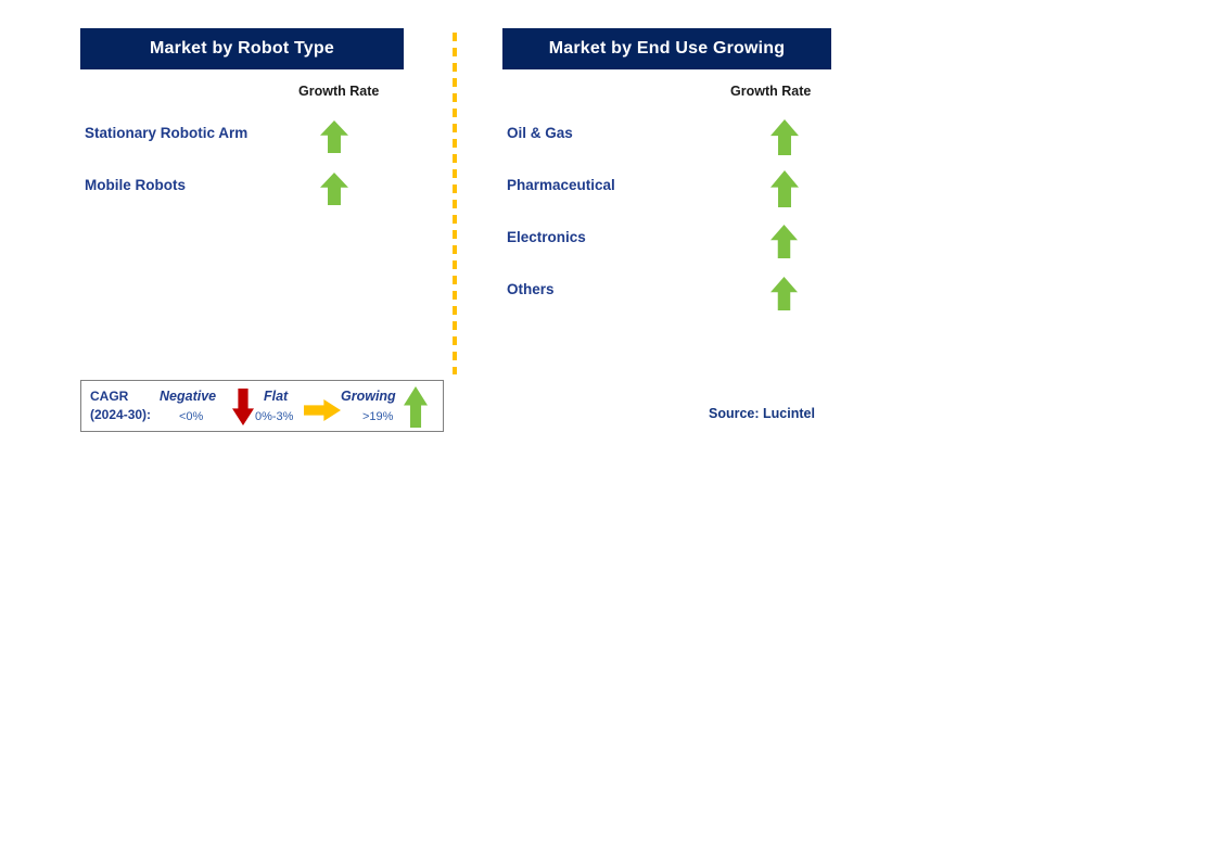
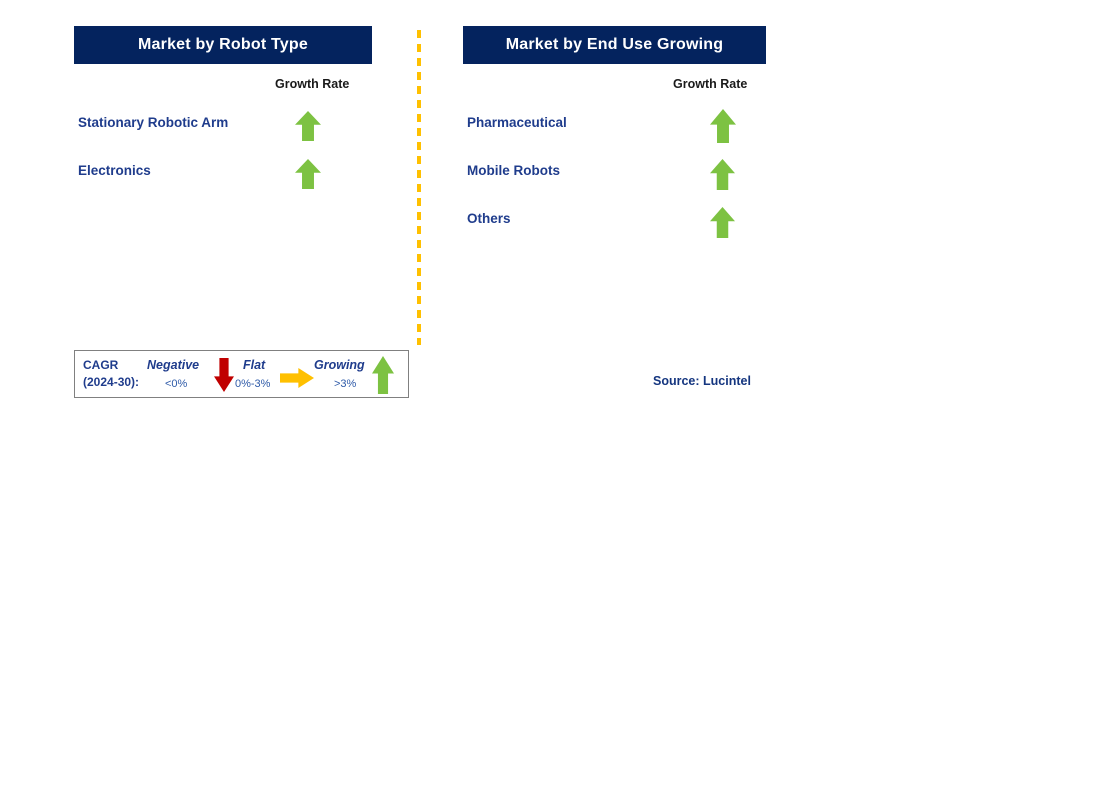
  Market by Robot Type
  Growth Rate
  Stationary Robotic Arm
- Mobile Robots
+ Electronics
  Market by End Use Growing
  Growth Rate
- Oil & Gas
  Pharmaceutical
- Electronics
+ Mobile Robots
  Others
  CAGR
  (2024-30):
  Negative
  <0%
  Flat
  0%-3%
  Growing
- >19%
+ >3%
  Source: Lucintel
